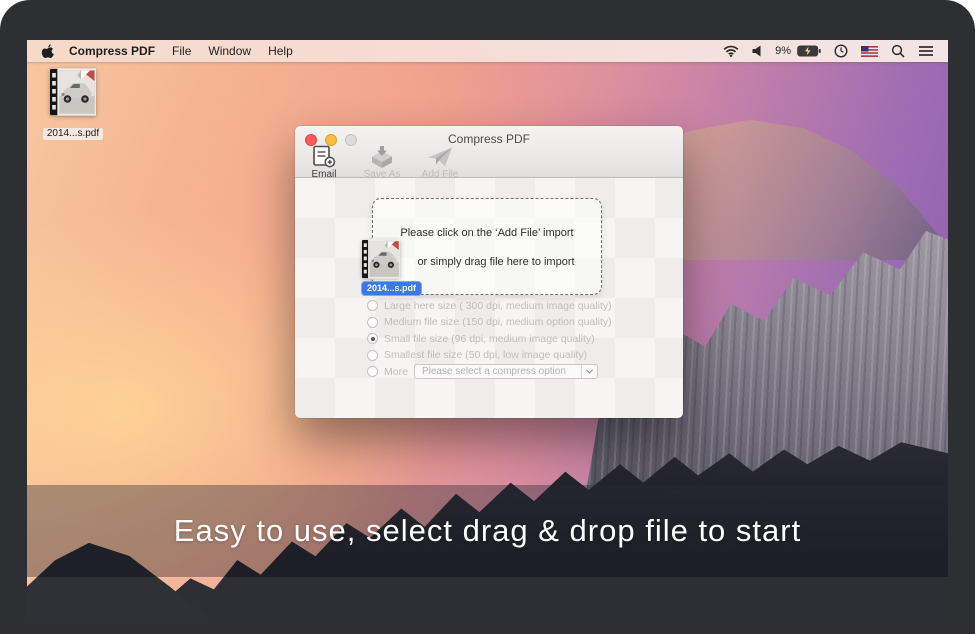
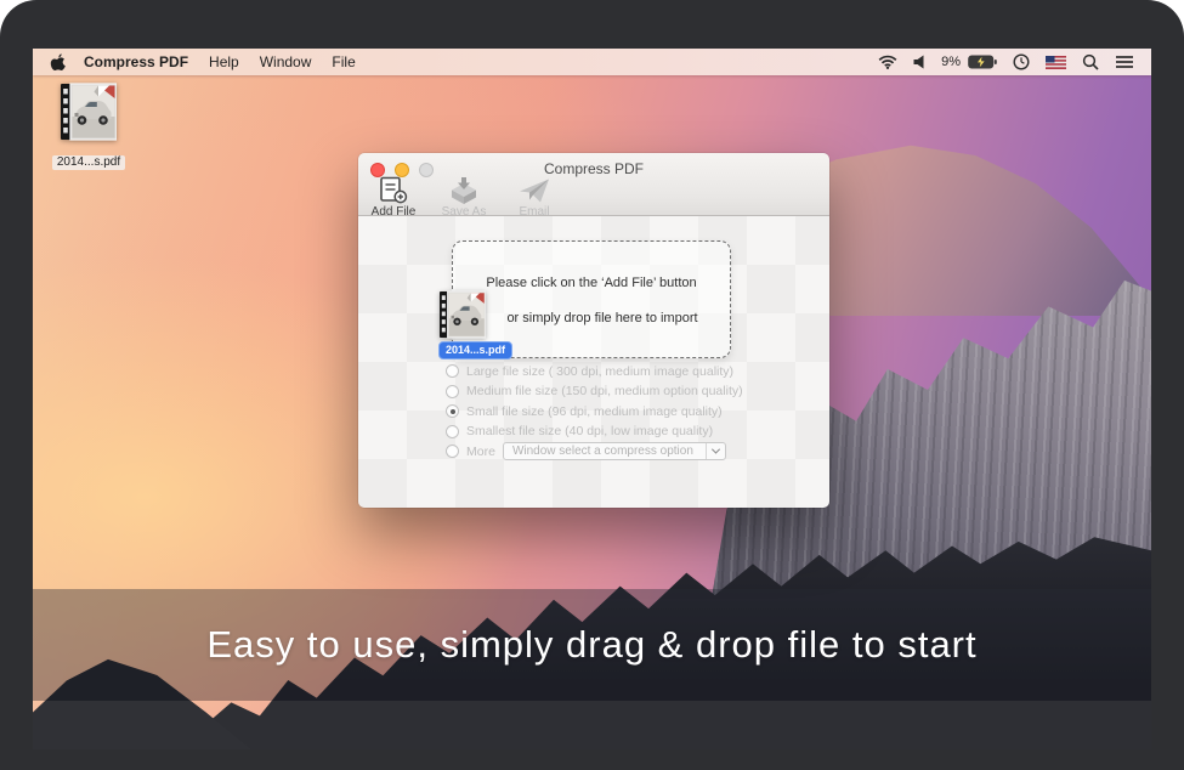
- Easy to use, select drag & drop file to start
+ Easy to use, simply drag & drop file to start
  Compress PDF
- File
+ Help
  Window
- Help
+ File
  9%
  2014...s.pdf
  Compress PDF
- Email
+ Add File
  Save As
- Add File
+ Email
- Please click on the ‘Add File’ import
+ Please click on the ‘Add File’ button
- or simply drag file here to import
+ or simply drop file here to import
  2014...s.pdf
- Large here size ( 300 dpi, medium image quality)
+ Large file size ( 300 dpi, medium image quality)
  Medium file size (150 dpi, medium option quality)
  Small file size (96 dpi, medium image quality)
- Smallest file size (50 dpi, low image quality)
+ Smallest file size (40 dpi, low image quality)
  More
- Please select a compress option
+ Window select a compress option
